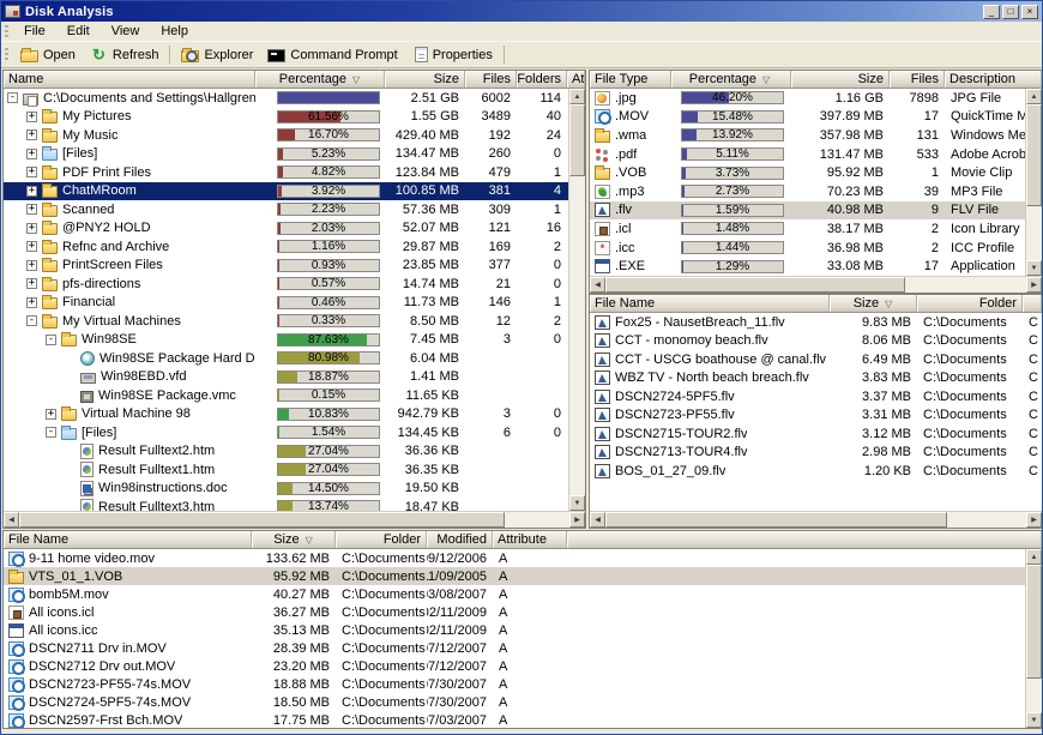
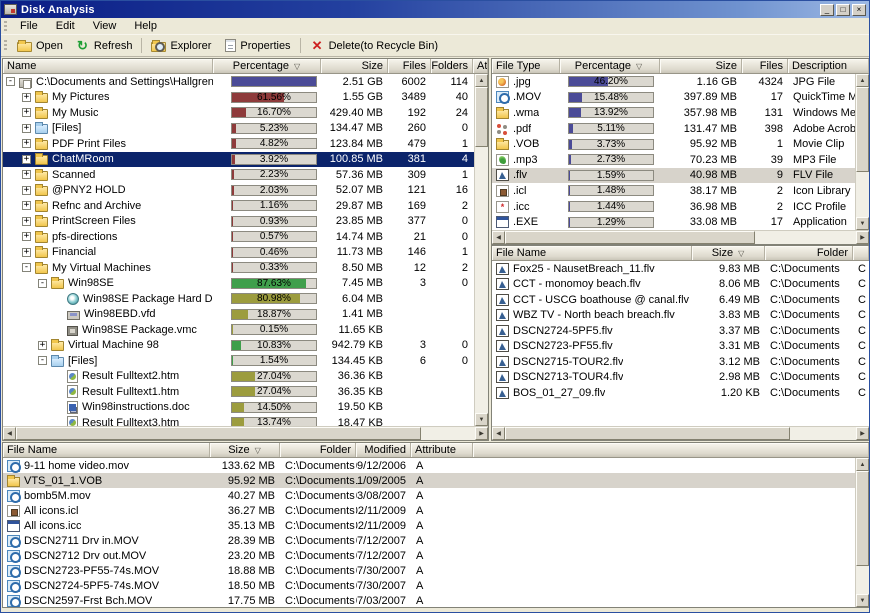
  Disk Analysis
  _
  □
  ×
  File Edit View Help
  Open
  ↻
  Refresh
  Explorer
- Command Prompt
  Properties
+ ✕
+ Delete(to Recycle Bin)
  Name
  Percentage
  ▽
  Size
  Files
  Folders
  -
  C:\Documents and Settings\Hallgren
  2.51 GB
  6002
  114
  +
  My Pictures
  61.56%
  1.55 GB
  3489
  40
  +
  My Music
  16.70%
  429.40 MB
  192
  24
  +
  [Files]
  5.23%
  134.47 MB
  260
  0
  +
  PDF Print Files
  4.82%
  123.84 MB
  479
  1
  +
  ChatMRoom
  3.92%
  100.85 MB
  381
  4
  +
  Scanned
  2.23%
  57.36 MB
  309
  1
  +
  @PNY2 HOLD
  2.03%
  52.07 MB
  121
  16
  +
  Refnc and Archive
  1.16%
  29.87 MB
  169
  2
  +
  PrintScreen Files
  0.93%
  23.85 MB
  377
  0
  +
  pfs-directions
  0.57%
  14.74 MB
  21
  0
  +
  Financial
  0.46%
  11.73 MB
  146
  1
  -
  My Virtual Machines
  0.33%
  8.50 MB
  12
  2
  -
  Win98SE
  87.63%
  7.45 MB
  3
  0
  Win98SE Package Hard D
  80.98%
  6.04 MB
  Win98EBD.vfd
  18.87%
  1.41 MB
  Win98SE Package.vmc
  0.15%
  11.65 KB
  +
  Virtual Machine 98
  10.83%
  942.79 KB
  3
  0
  -
  [Files]
  1.54%
  134.45 KB
  6
  0
  Result Fulltext2.htm
  27.04%
  36.36 KB
  Result Fulltext1.htm
  27.04%
  36.35 KB
  Win98instructions.doc
  14.50%
  19.50 KB
  Result Fulltext3.htm
  13.74%
  18.47 KB
  File Type
  Percentage
  ▽
  Size
  Files
  Description
  .jpg
  46.20%
  1.16 GB
- 7898
+ 4324
  JPG File
  .MOV
  15.48%
  397.89 MB
  17
  QuickTime M
  .wma
  13.92%
  357.98 MB
  131
  Windows Me
  .pdf
  5.11%
  131.47 MB
- 533
+ 398
  Adobe Acrob
  .VOB
  3.73%
  95.92 MB
  1
  Movie Clip
  .mp3
  2.73%
  70.23 MB
  39
  MP3 File
  .flv
  1.59%
  40.98 MB
  9
  FLV File
  .icl
  1.48%
  38.17 MB
  2
  Icon Library
  .icc
  1.44%
  36.98 MB
  2
  ICC Profile
  .EXE
  1.29%
  33.08 MB
  17
  Application
  File Name
  Size
  ▽
  Folder
  Fox25 - NausetBreach_11.flv
  9.83 MB
  C:\Documents
  C
  CCT - monomoy beach.flv
  8.06 MB
  C:\Documents
  C
  CCT - USCG boathouse @ canal.flv
  6.49 MB
  C:\Documents
  C
  WBZ TV - North beach breach.flv
  3.83 MB
  C:\Documents
  C
  DSCN2724-5PF5.flv
  3.37 MB
  C:\Documents
  C
  DSCN2723-PF55.flv
  3.31 MB
  C:\Documents
  C
  DSCN2715-TOUR2.flv
  3.12 MB
  C:\Documents
  C
  DSCN2713-TOUR4.flv
  2.98 MB
  C:\Documents
  C
  BOS_01_27_09.flv
  1.20 KB
  C:\Documents
  C
  File Name
  Size
  ▽
  Folder
  Modified
  Attribute
  9-11 home video.mov
  133.62 MB
  C:\Documents
  9/12/2006
  A
  VTS_01_1.VOB
  95.92 MB
  C:\Documents
  1/09/2005
  A
  bomb5M.mov
  40.27 MB
  C:\Documents
  3/08/2007
  A
  All icons.icl
  36.27 MB
  C:\Documents
  2/11/2009
  A
  All icons.icc
  35.13 MB
  C:\Documents
  2/11/2009
  A
  DSCN2711 Drv in.MOV
  28.39 MB
  C:\Documents
  7/12/2007
  A
  DSCN2712 Drv out.MOV
  23.20 MB
  C:\Documents
  7/12/2007
  A
  DSCN2723-PF55-74s.MOV
  18.88 MB
  C:\Documents
  7/30/2007
  A
  DSCN2724-5PF5-74s.MOV
  18.50 MB
  C:\Documents
  7/30/2007
  A
  DSCN2597-Frst Bch.MOV
  17.75 MB
  C:\Documents
  7/03/2007
  A
